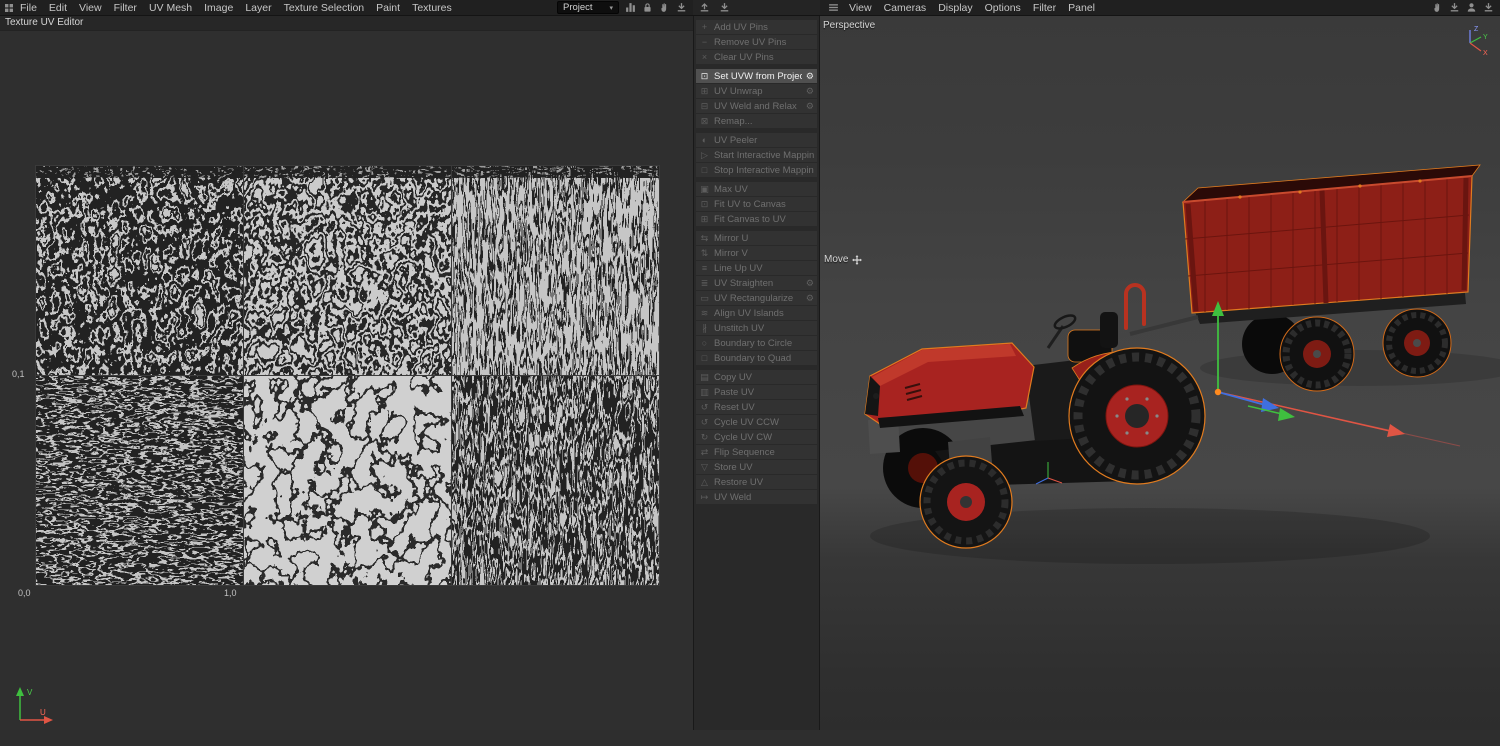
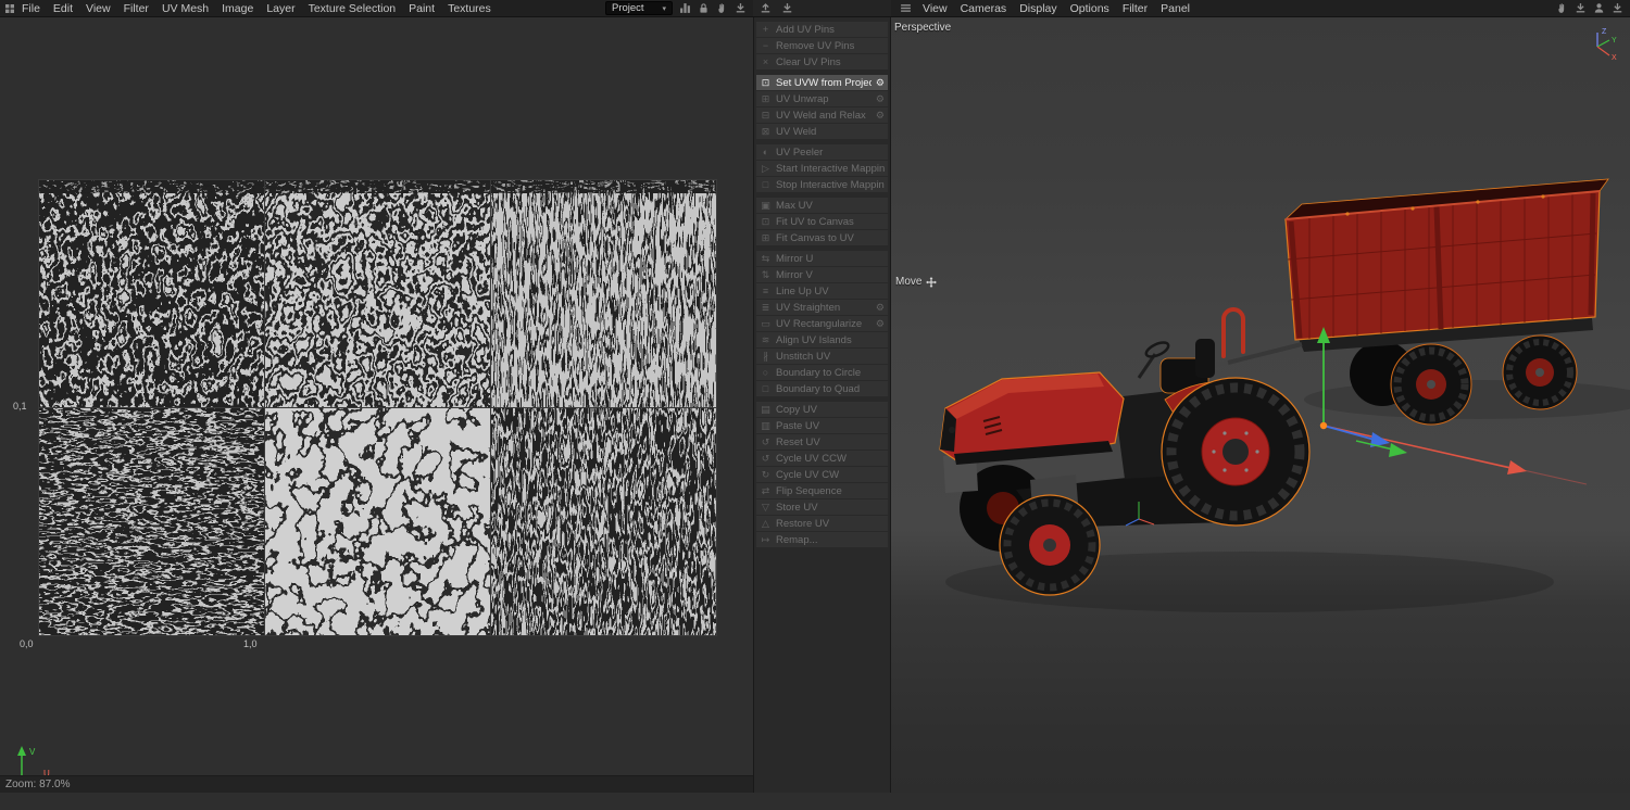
  File
  Edit
  View
  Filter
  UV Mesh
  Image
  Layer
  Texture Selection
  Paint
  Textures
  Project
  View
  Cameras
  Display
  Options
  Filter
  Panel
- Texture UV Editor
  0,1
  0,0
  1,0
  V
  U
+ Zoom: 87.0%
  +
  Add UV Pins
  Remove UV Pins
  ×
  Clear UV Pins
  ⊡
  Set UVW from Projec
  ⚙
  ⊞
  UV Unwrap
  ⚙
  ⊟
  UV Weld and Relax
  ⚙
  ⊠
- Remap...
+ UV Weld
  ◐
  UV Peeler
  ▷
  Start Interactive Mappin
  Stop Interactive Mappin
  ▣
  Max UV
  ⊡
  Fit UV to Canvas
  ⊞
  Fit Canvas to UV
  ⇆
  Mirror U
  ⇅
  Mirror V
  ≡
  Line Up UV
  ≣
  UV Straighten
  ⚙
  ▭
  UV Rectangularize
  ⚙
  ≋
  Align UV Islands
  ∦
  Unstitch UV
  Boundary to Circle
  Boundary to Quad
  ▤
  Copy UV
  ▥
  Paste UV
  ↺
  Reset UV
  ↺
  Cycle UV CCW
  ↻
  Cycle UV CW
  ⇄
  Flip Sequence
  ▽
  Store UV
  △
  Restore UV
  ↦
- UV Weld
+ Remap...
  Perspective
  Move
